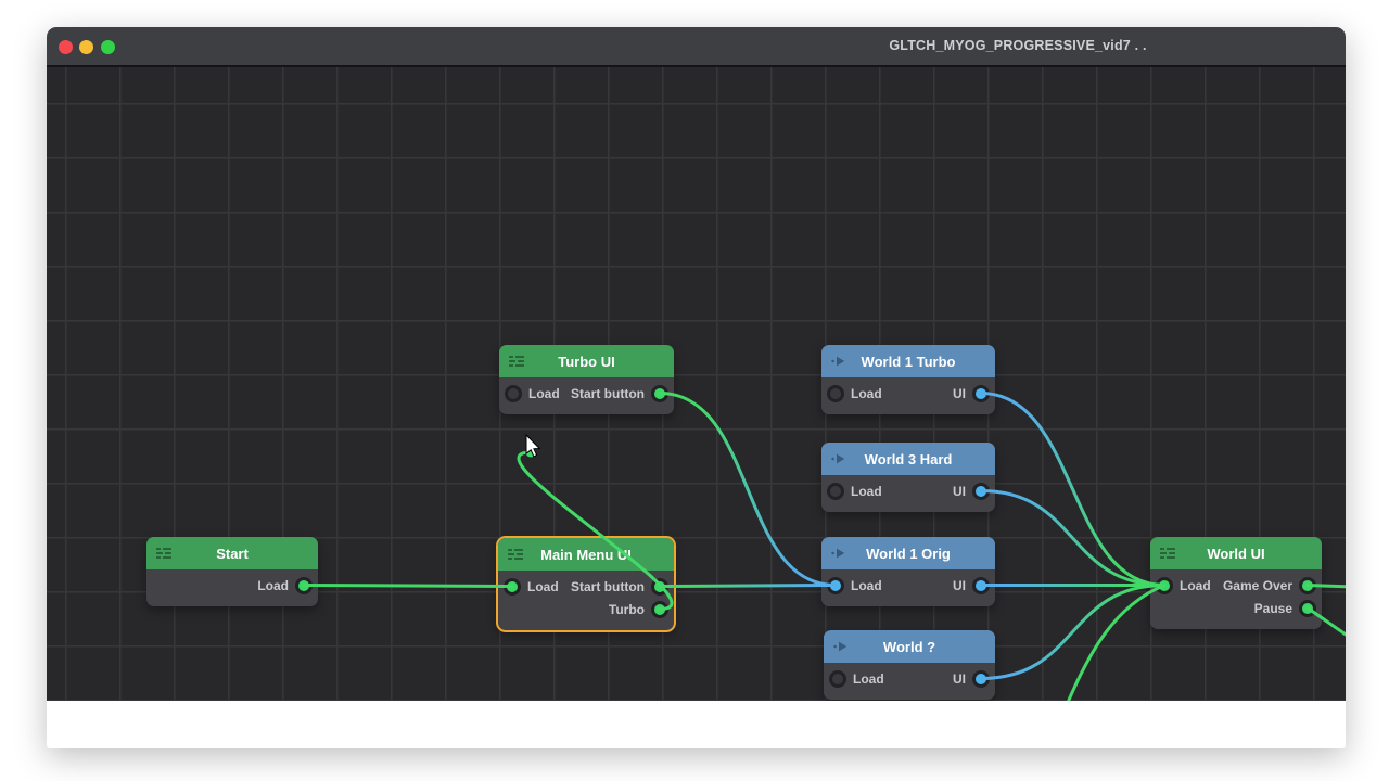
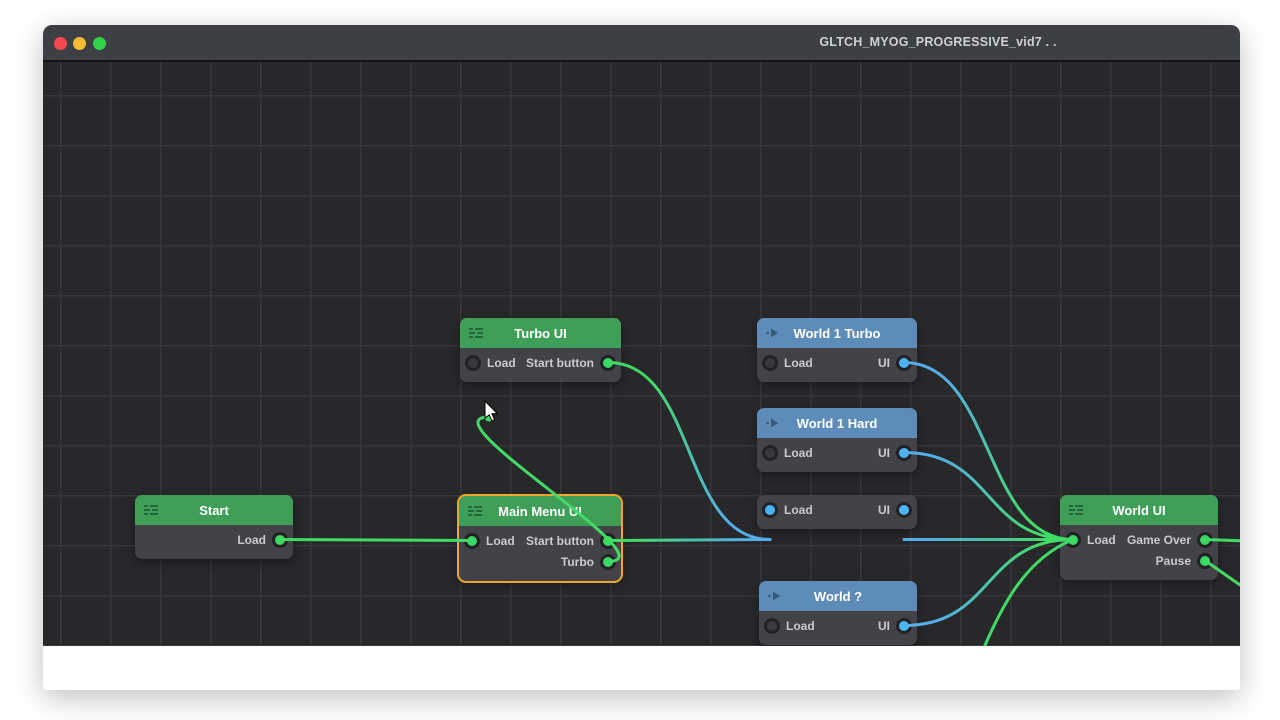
  GLTCH_MYOG_PROGRESSIVE_vid7 . .
  Start
  Load
  Turbo UI
  Load
  Start button
  Main MenuI
  Load
  Start button
  Turbo
  World 1 Turbo
  Load
  UI
- World 3 Hard
+ World 1 Hard
  Load
  UI
- World 1 Orig
  Load
  UI
  World ?
  Load
  UI
  World UI
  Load
  Game Over
  Pause
